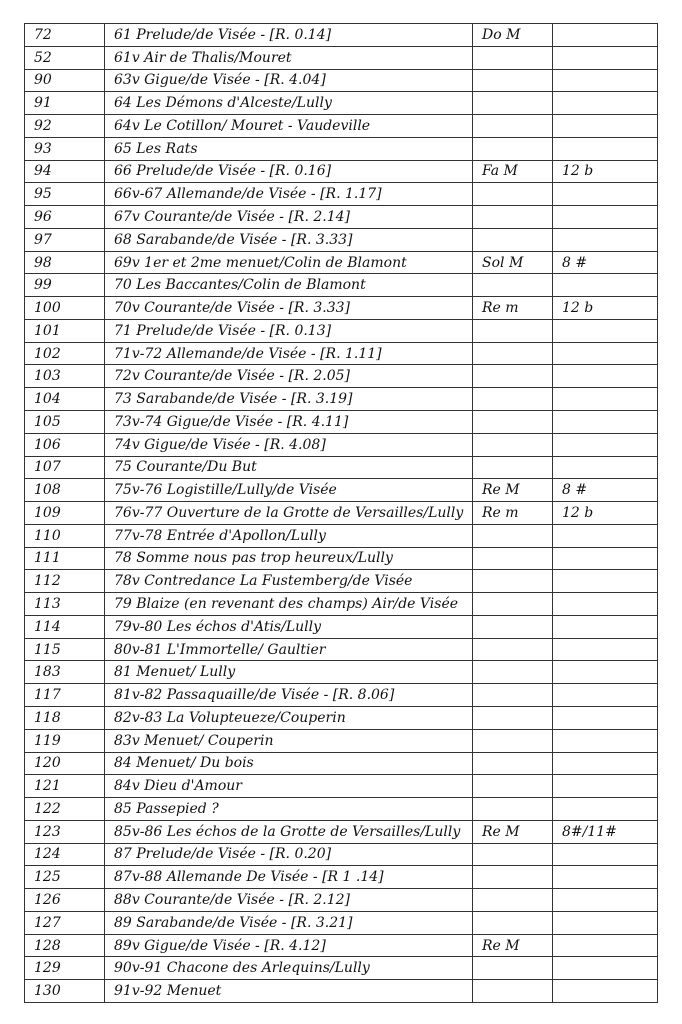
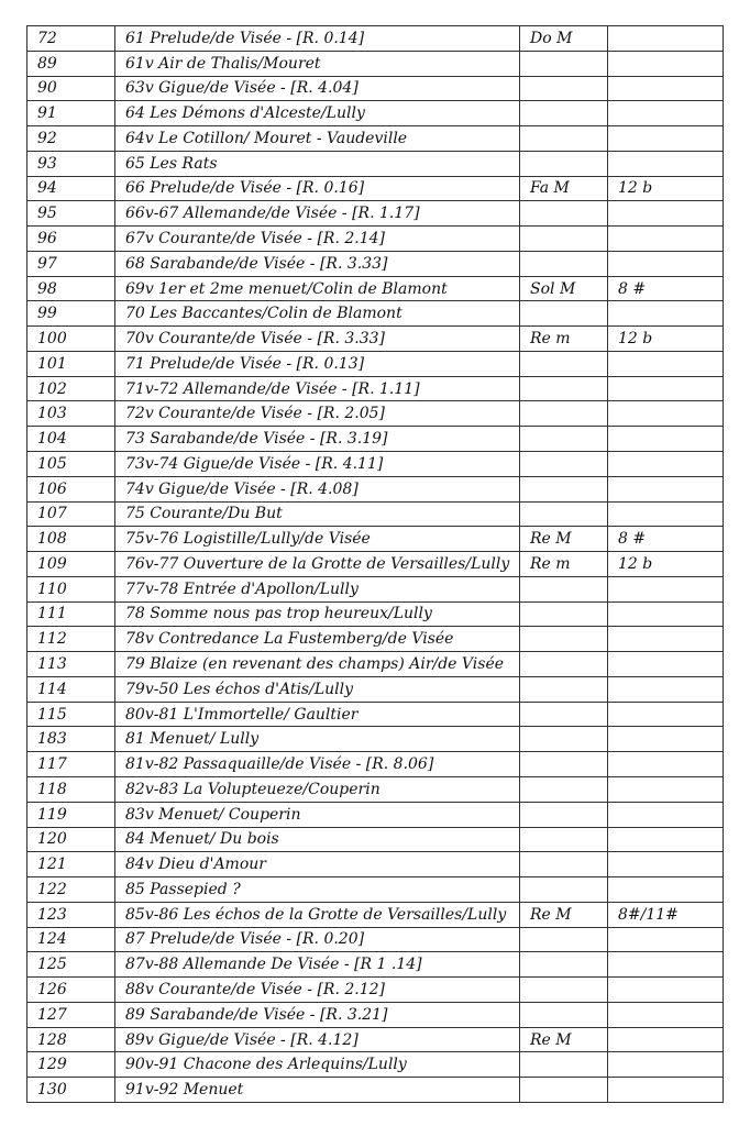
  72	61 Prelude/de Visée - [R. 0.14]	Do M
- 52	61v Air de Thalis/Mouret
+ 89	61v Air de Thalis/Mouret
  90	63v Gigue/de Visée - [R. 4.04]
  91	64 Les Démons d'Alceste/Lully
  92	64v Le Cotillon/ Mouret - Vaudeville
  93	65 Les Rats
  94	66 Prelude/de Visée - [R. 0.16]	Fa M	12 b
  95	66v-67 Allemande/de Visée - [R. 1.17]
  96	67v Courante/de Visée - [R. 2.14]
  97	68 Sarabande/de Visée - [R. 3.33]
  98	69v 1er et 2me menuet/Colin de Blamont	Sol M	8 #
  99	70 Les Baccantes/Colin de Blamont
  100	70v Courante/de Visée - [R. 3.33]	Re m	12 b
  101	71 Prelude/de Visée - [R. 0.13]
  102	71v-72 Allemande/de Visée - [R. 1.11]
  103	72v Courante/de Visée - [R. 2.05]
  104	73 Sarabande/de Visée - [R. 3.19]
  105	73v-74 Gigue/de Visée - [R. 4.11]
  106	74v Gigue/de Visée - [R. 4.08]
  107	75 Courante/Du But
  108	75v-76 Logistille/Lully/de Visée	Re M	8 #
  109	76v-77 Ouverture de la Grotte de Versailles/Lully	Re m	12 b
  110	77v-78 Entrée d'Apollon/Lully
  111	78 Somme nous pas trop heureux/Lully
  112	78v Contredance La Fustemberg/de Visée
  113	79 Blaize (en revenant des champs) Air/de Visée
- 114	79v-80 Les échos d'Atis/Lully
+ 114	79v-50 Les échos d'Atis/Lully
  115	80v-81 L'Immortelle/ Gaultier
  183	81 Menuet/ Lully
  117	81v-82 Passaquaille/de Visée - [R. 8.06]
  118	82v-83 La Volupteueze/Couperin
  119	83v Menuet/ Couperin
  120	84 Menuet/ Du bois
  121	84v Dieu d'Amour
  122	85 Passepied ?
  123	85v-86 Les échos de la Grotte de Versailles/Lully	Re M	8#/11#
  124	87 Prelude/de Visée - [R. 0.20]
  125	87v-88 Allemande De Visée - [R 1 .14]
  126	88v Courante/de Visée - [R. 2.12]
  127	89 Sarabande/de Visée - [R. 3.21]
  128	89v Gigue/de Visée - [R. 4.12]	Re M
  129	90v-91 Chacone des Arlequins/Lully
  130	91v-92 Menuet
